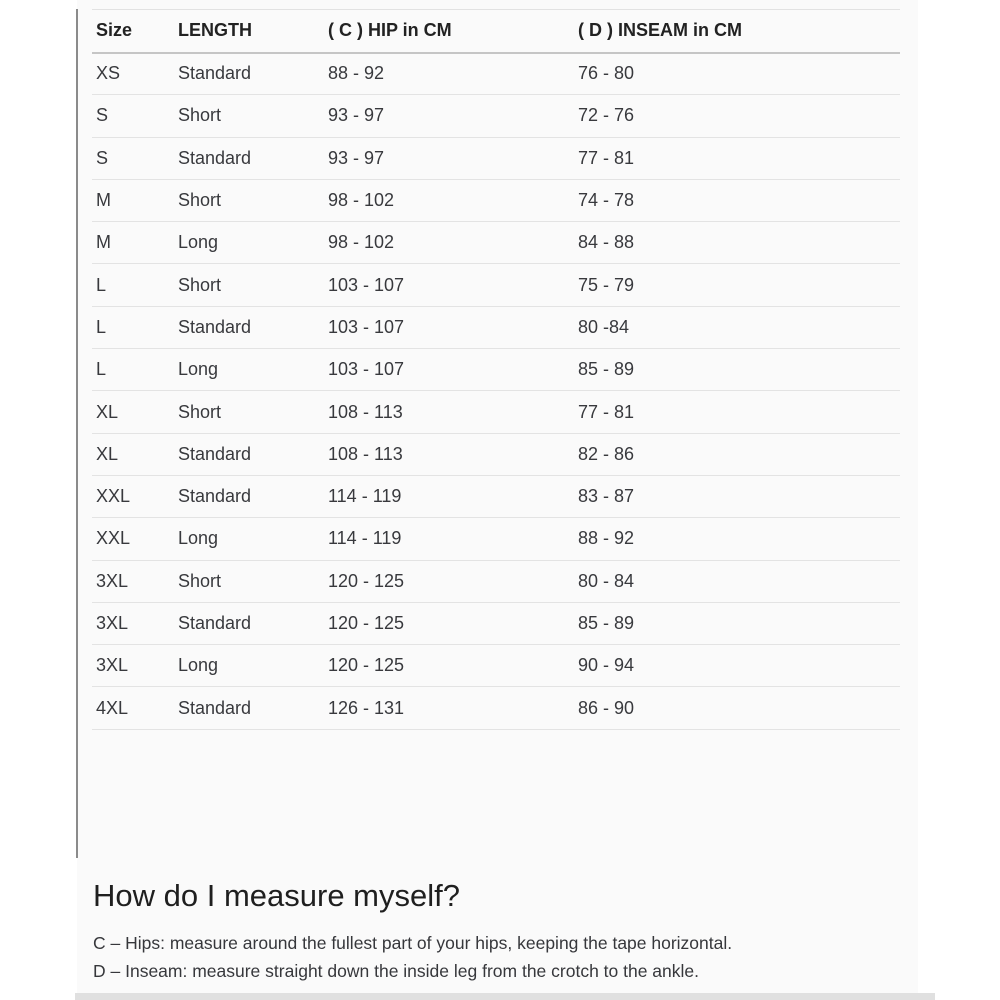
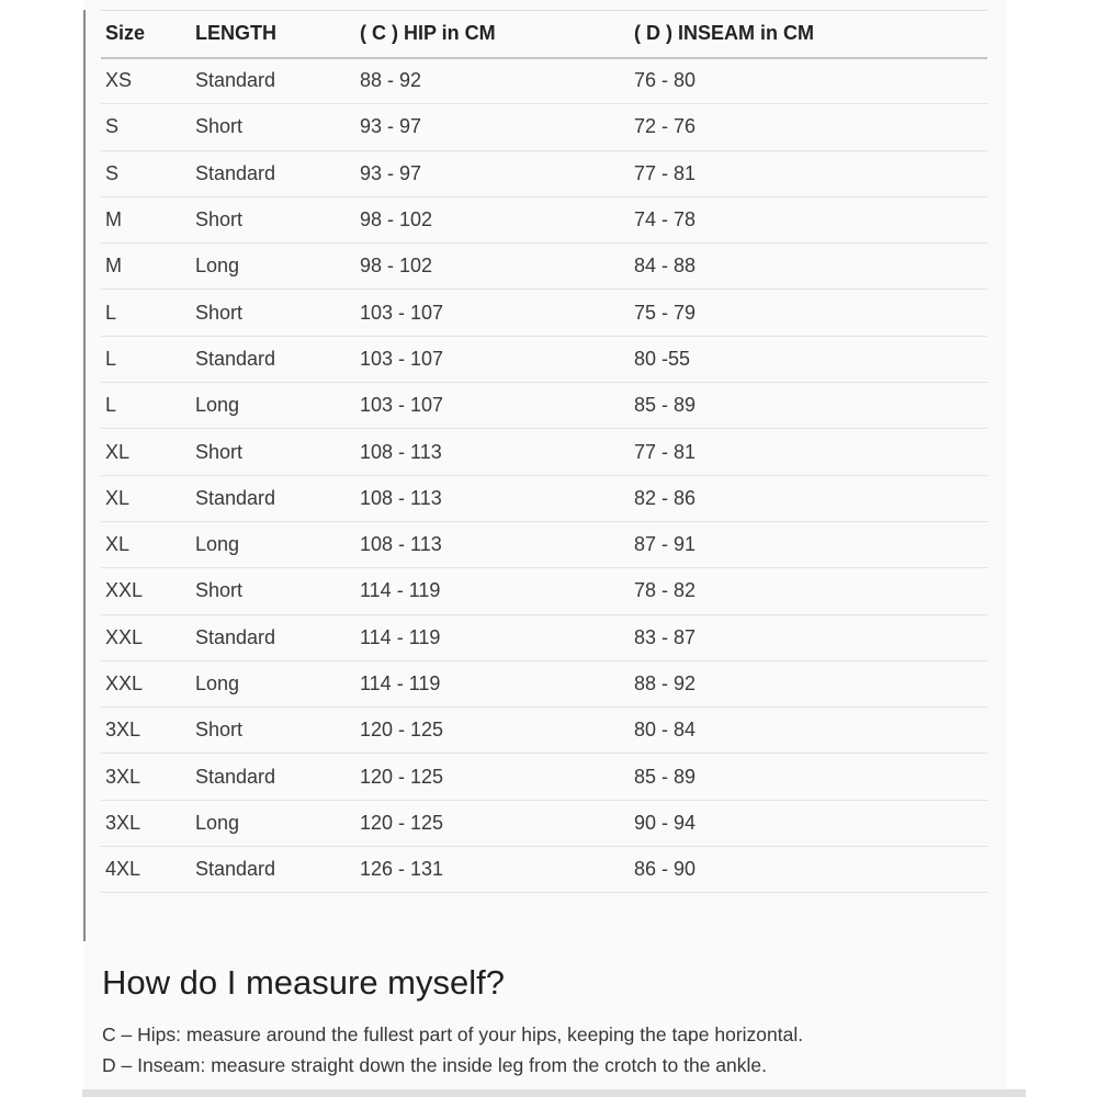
  Size	LENGTH	( C ) HIP in CM	( D ) INSEAM in CM
  XS	Standard	88 - 92	76 - 80
  S	Short	93 - 97	72 - 76
  S	Standard	93 - 97	77 - 81
  M	Short	98 - 102	74 - 78
  M	Long	98 - 102	84 - 88
  L	Short	103 - 107	75 - 79
- L	Standard	103 - 107	80 -84
+ L	Standard	103 - 107	80 -55
  L	Long	103 - 107	85 - 89
  XL	Short	108 - 113	77 - 81
  XL	Standard	108 - 113	82 - 86
+ XL	Long	108 - 113	87 - 91
+ XXL	Short	114 - 119	78 - 82
  XXL	Standard	114 - 119	83 - 87
  XXL	Long	114 - 119	88 - 92
  3XL	Short	120 - 125	80 - 84
  3XL	Standard	120 - 125	85 - 89
  3XL	Long	120 - 125	90 - 94
  4XL	Standard	126 - 131	86 - 90
  How do I measure myself?
  C – Hips: measure around the fullest part of your hips, keeping the tape horizontal.
  D – Inseam: measure straight down the inside leg from the crotch to the ankle.
